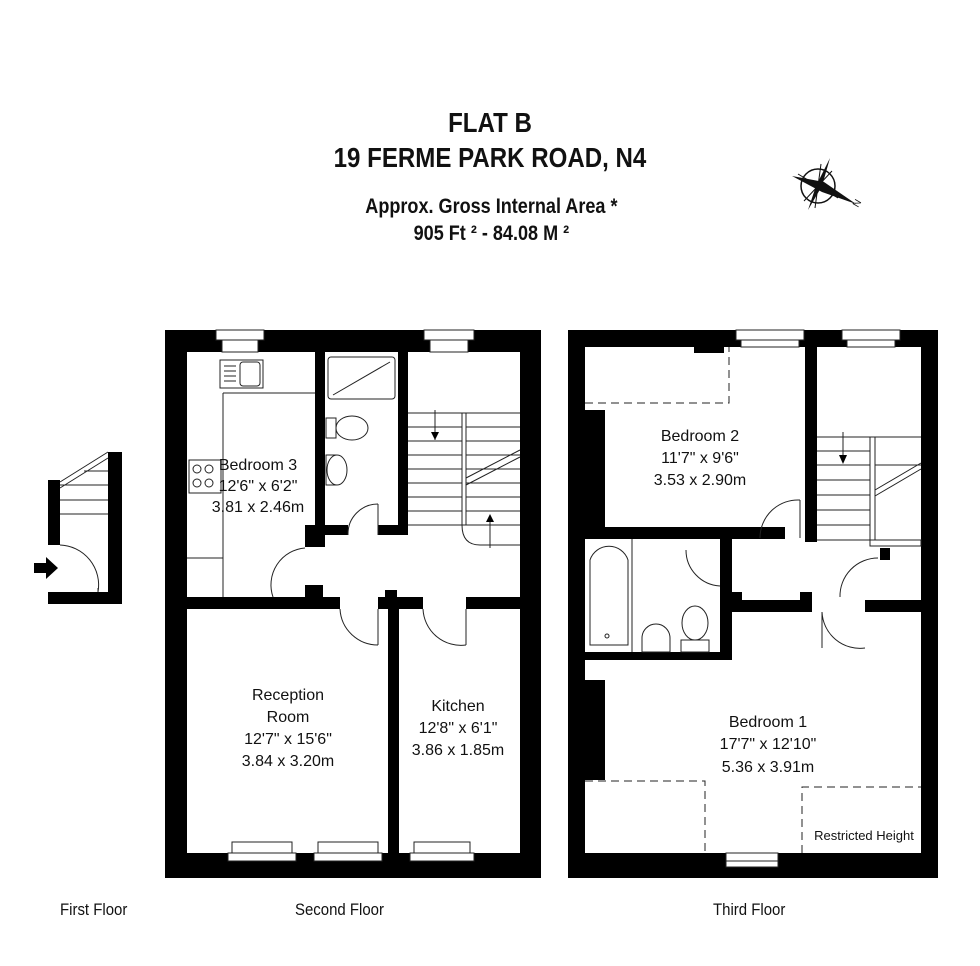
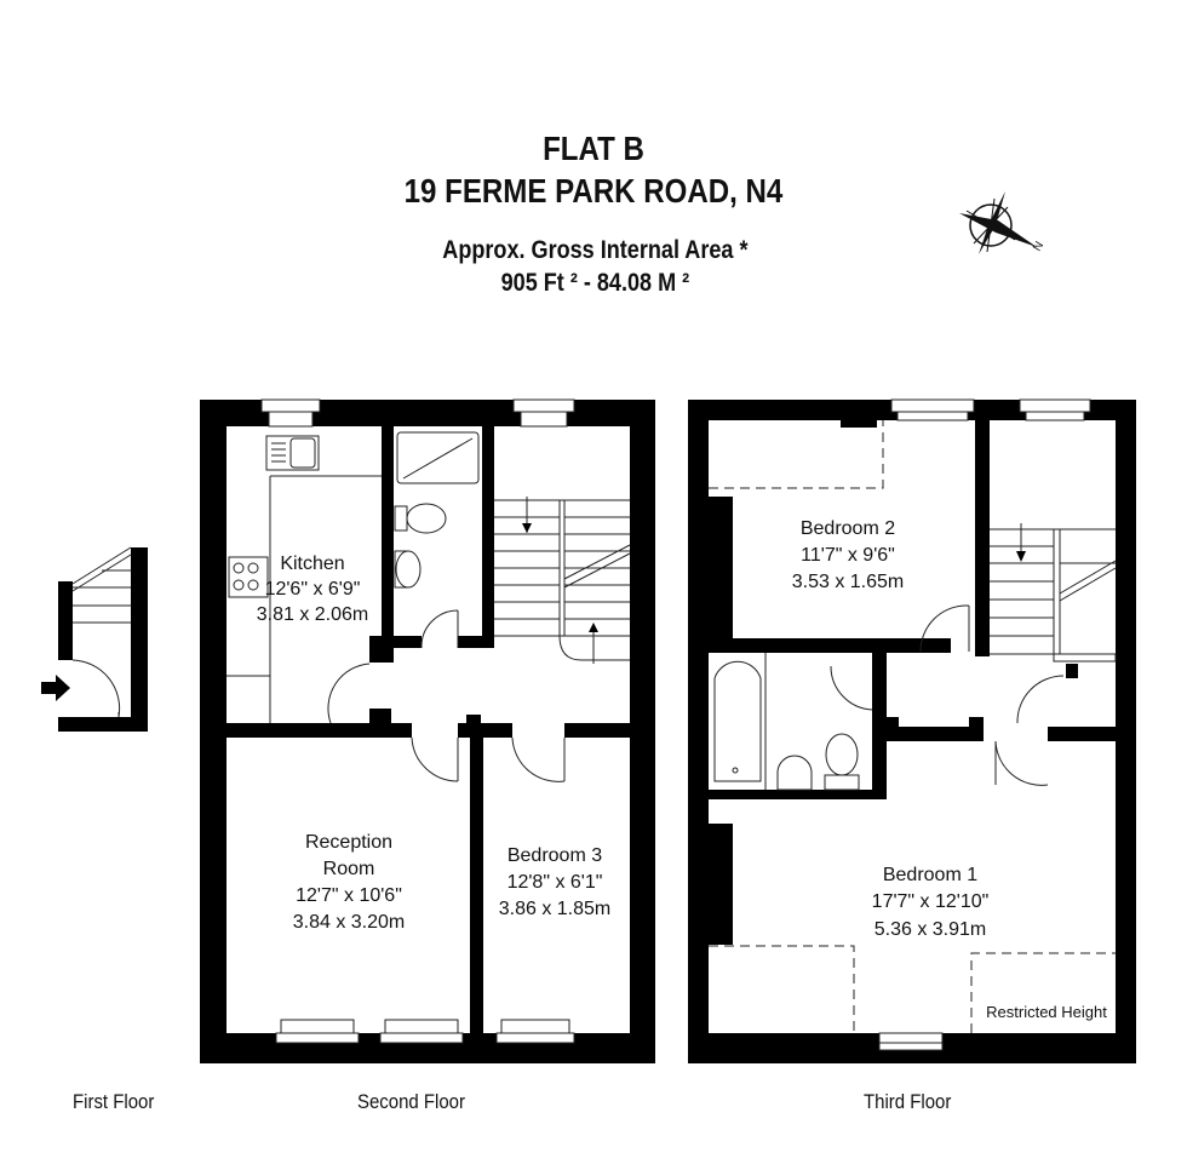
  FLAT B
  19 FERME PARK ROAD, N4
  Approx. Gross Internal Area *
  905 Ft ² - 84.08 M ²
- Bedroom 3
+ Kitchen
- 12'6" x 6'2"
+ 12'6" x 6'9"
- 3.81 x 2.46m
+ 3.81 x 2.06m
  Reception
  Room
- 12'7" x 15'6"
+ 12'7" x 10'6"
  3.84 x 3.20m
- Kitchen
+ Bedroom 3
  12'8" x 6'1"
  3.86 x 1.85m
  Bedroom 2
  11'7" x 9'6"
- 3.53 x 2.90m
+ 3.53 x 1.65m
  Bedroom 1
  17'7" x 12'10"
  5.36 x 3.91m
  Restricted Height
  First Floor
  Second Floor
  Third Floor
